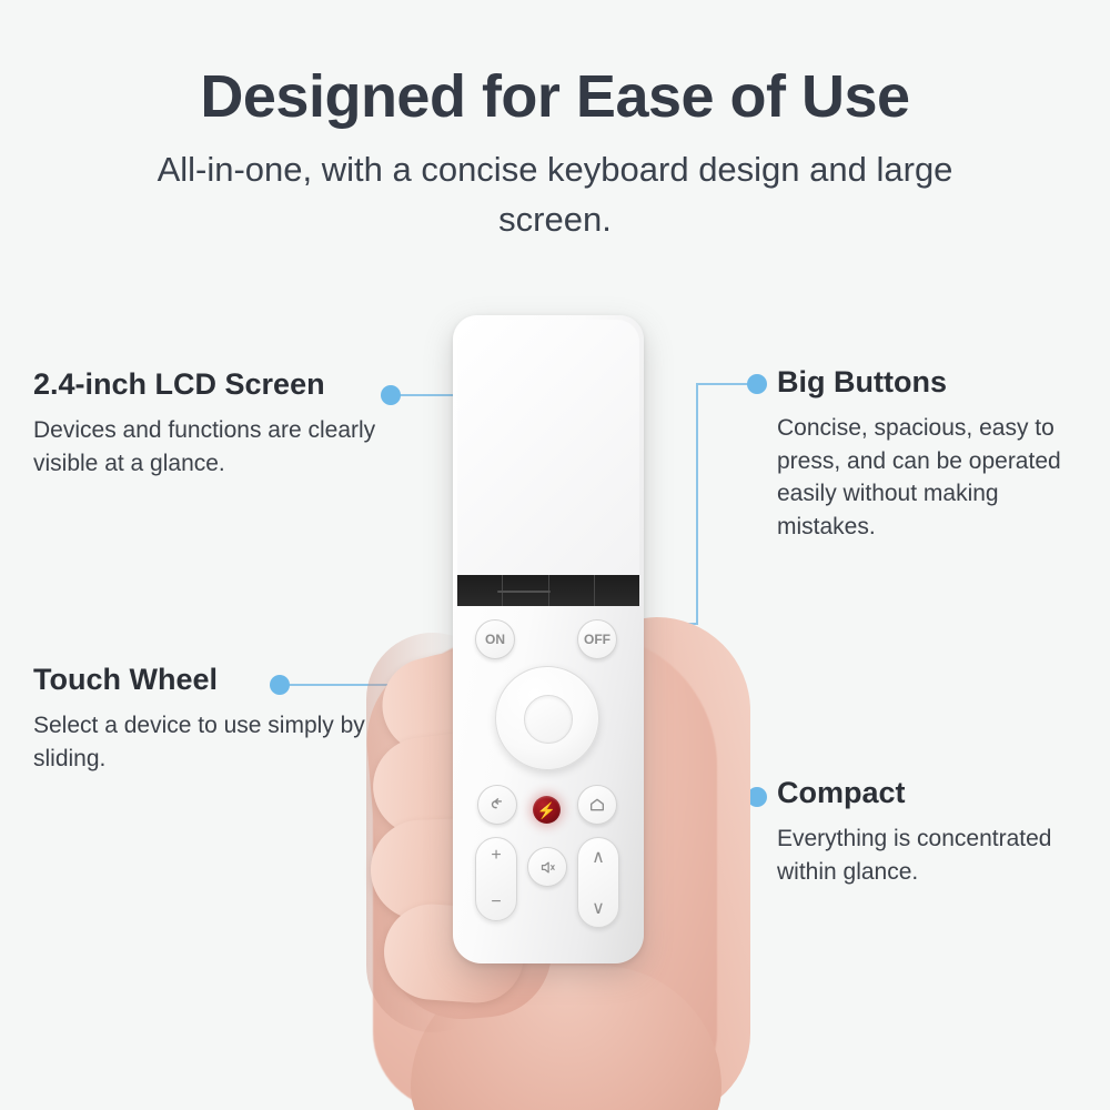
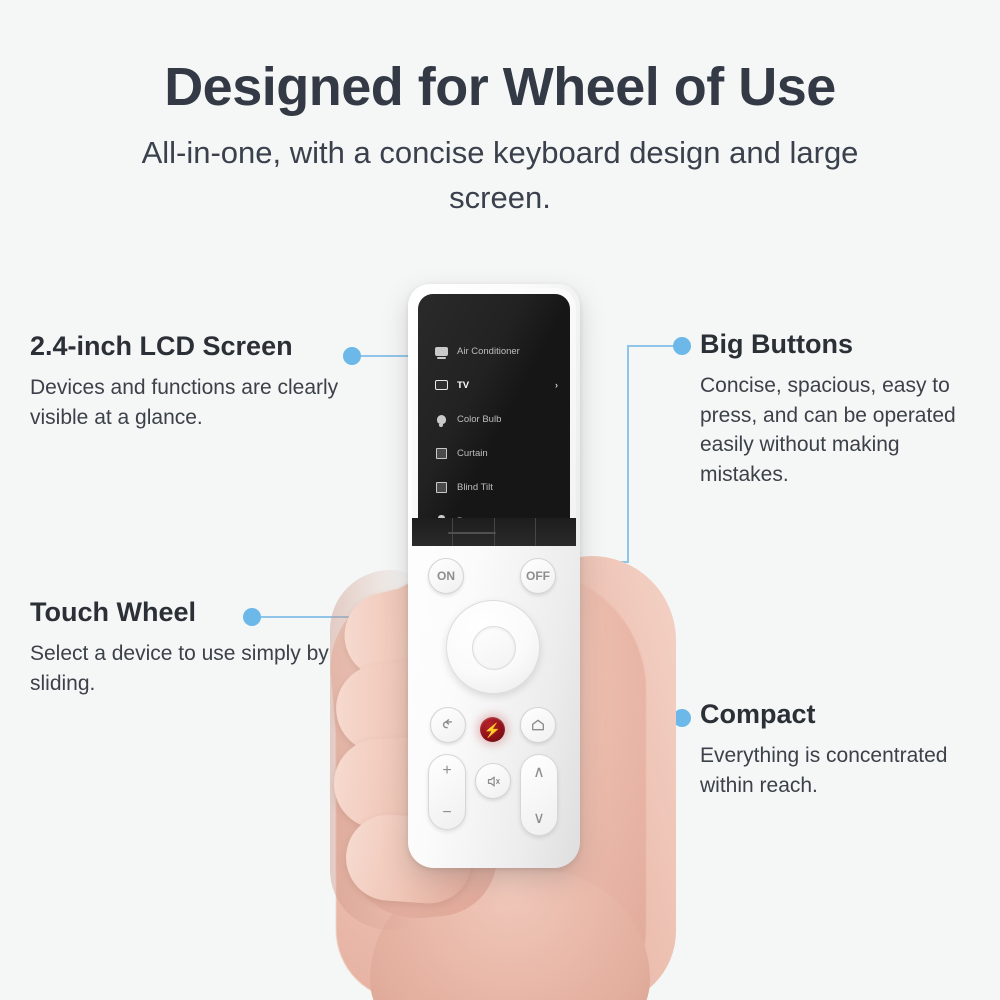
- Designed for Ease of Use
+ Designed for Wheel of Use
  All-in-one, with a concise keyboard design and large screen.
  2.4-inch LCD Screen
  Devices and functions are clearly visible at a glance.
  Touch Wheel
  Select a device to use simply by sliding.
  Big Buttons
  Concise, spacious, easy to press, and can be operated easily without making mistakes.
  Compact
- Everything is concentrated within glance.
+ Everything is concentrated within reach.
+ Air Conditioner
+ TV
+ ›
+ Color Bulb
+ Curtain
+ Blind Tilt
  ON
  OFF
  ⚡
  +
  −
  ∧
  ∨
